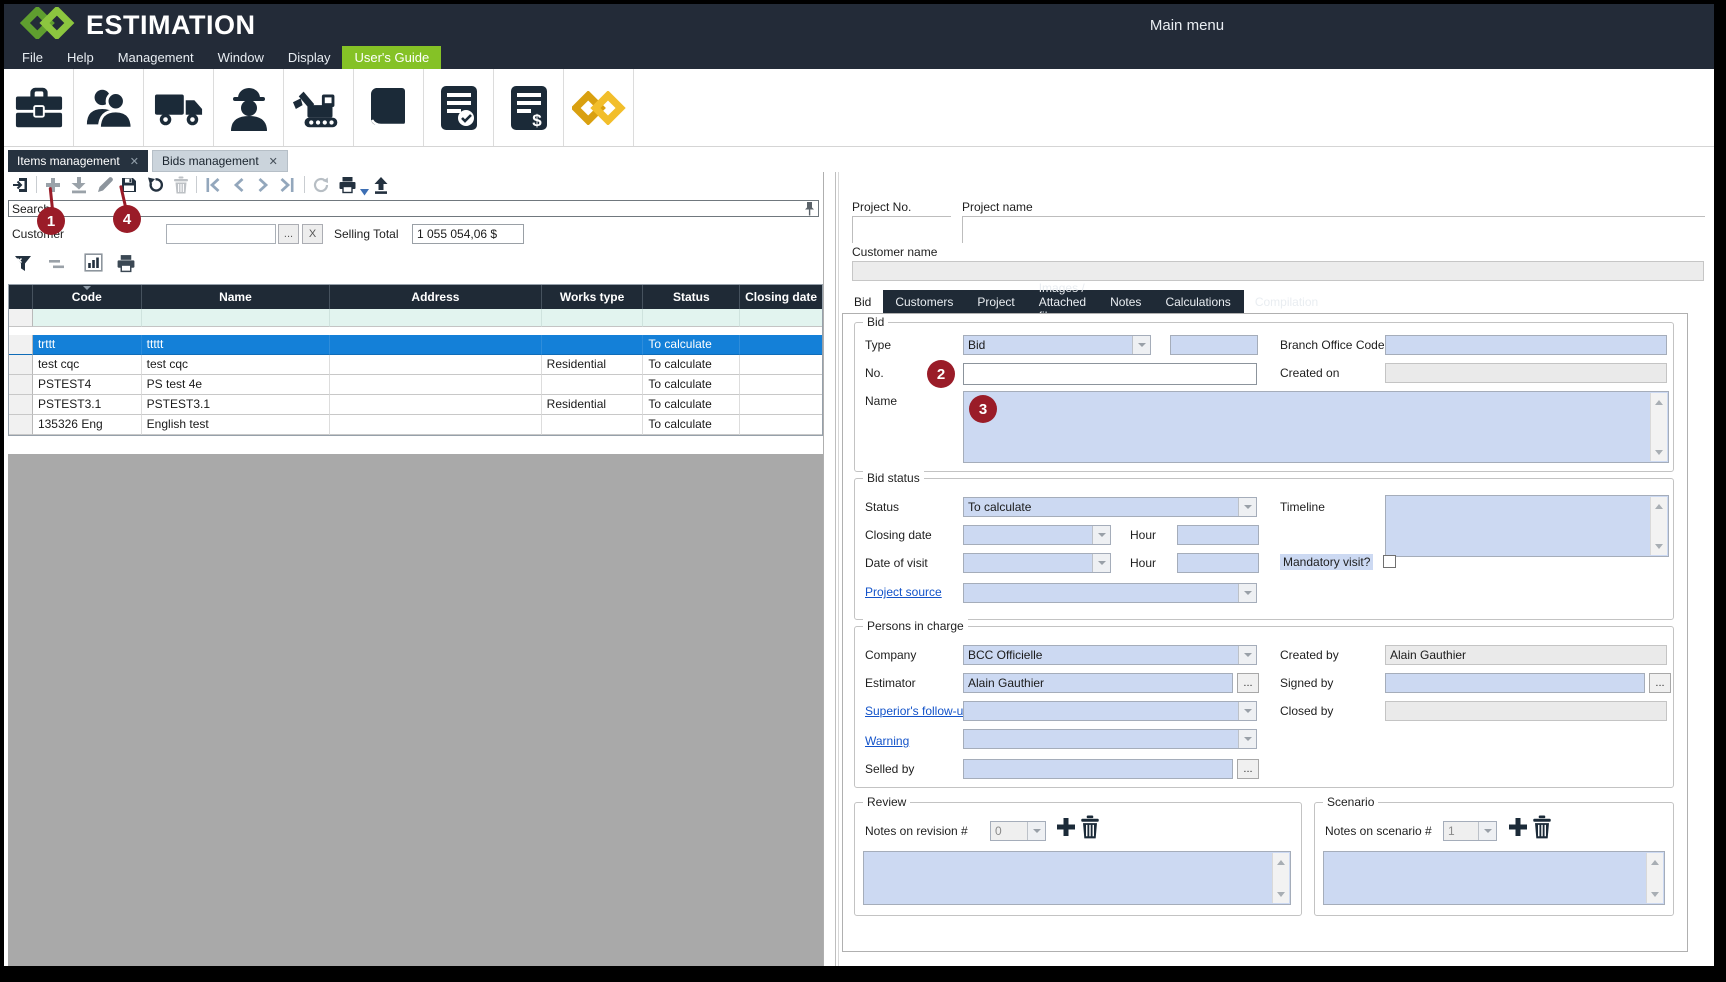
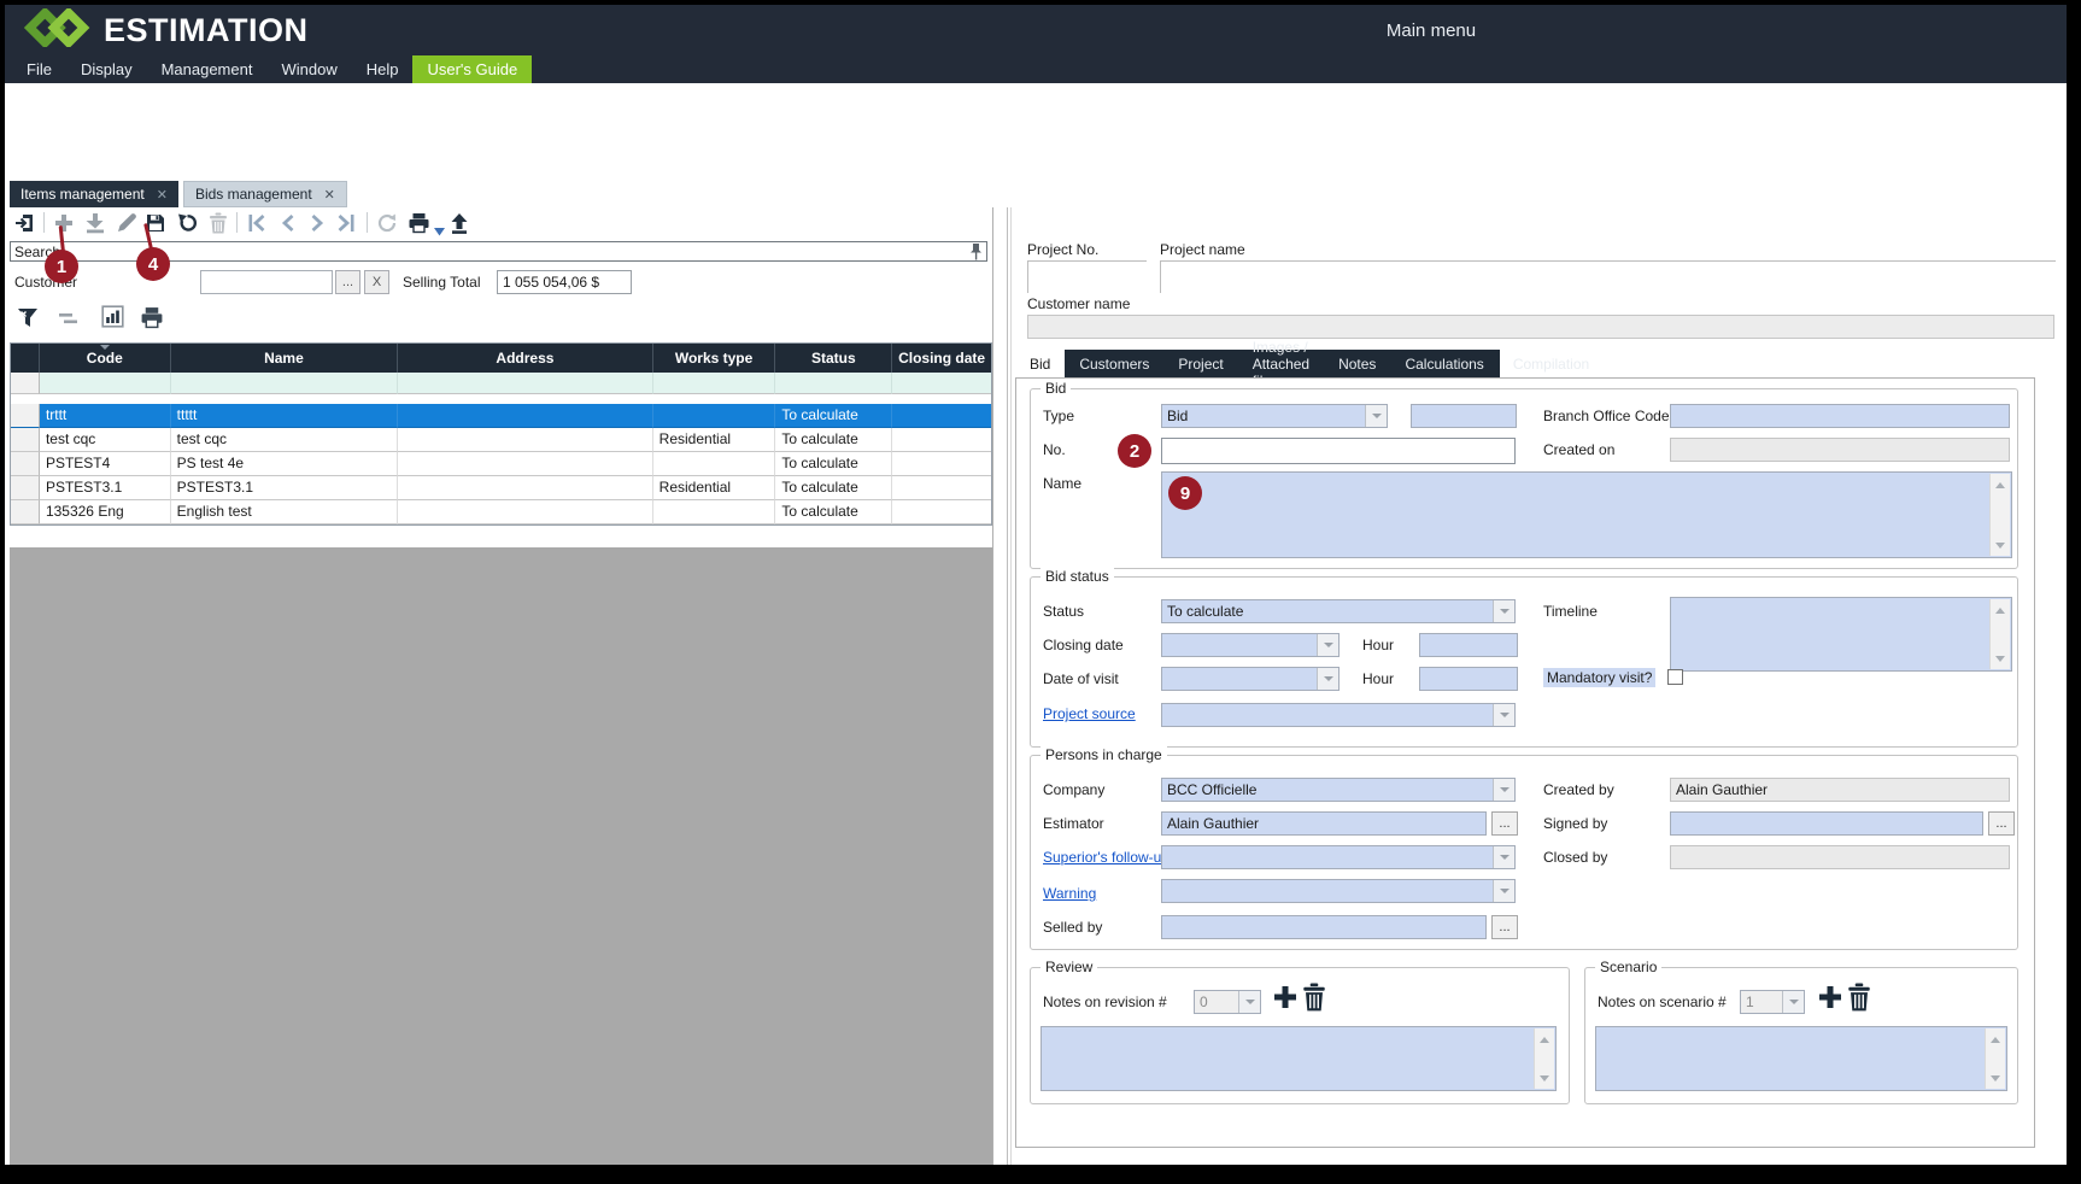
  ESTIMATION
  Main menu
  File
- Help
+ Display
  Management
  Window
- Display
+ Help
  User's Guide
- $
  Items management
  ✕
  Bids management
  ✕
  Searc
  Custoer
  ...
  X
  Selling Total
  1 055 054,06 $
  Code
  Name
  Address
  Works type
  Status
  Closing date
  trttt
  ttttt
  To calculate
  test cqc
  test cqc
  Residential
  To calculate
  PSTEST4
  PS test 4e
  To calculate
  PSTEST3.1
  PSTEST3.1
  Residential
  To calculate
  135326 Eng
  English test
  To calculate
  Project No.
  Project name
  Customer name
  Bid
  Customers
  Project
  Images / Attached
  Notes
  Calculations
  Bid
  Type
  Bid
  Branch Office Code
  No.
  Created on
  Name
  Bid status
  Status
  To calculate
  Timeline
  Closing date
  Hour
  Date of visit
  Hour
  Mandatory visit?
  Project source
  Persons in charge
  Company
  BCC Officielle
  Created by
  Alain Gauthier
  Estimator
  Alain Gauthier
  ...
  Signed by
  ...
  Superior's follow-u
  Closed by
  Warning
  Selled by
  ...
  Review
  Notes on revision #
  0
  Scenario
  Notes on scenario #
  1
  1
  4
  2
- 3
+ 9
